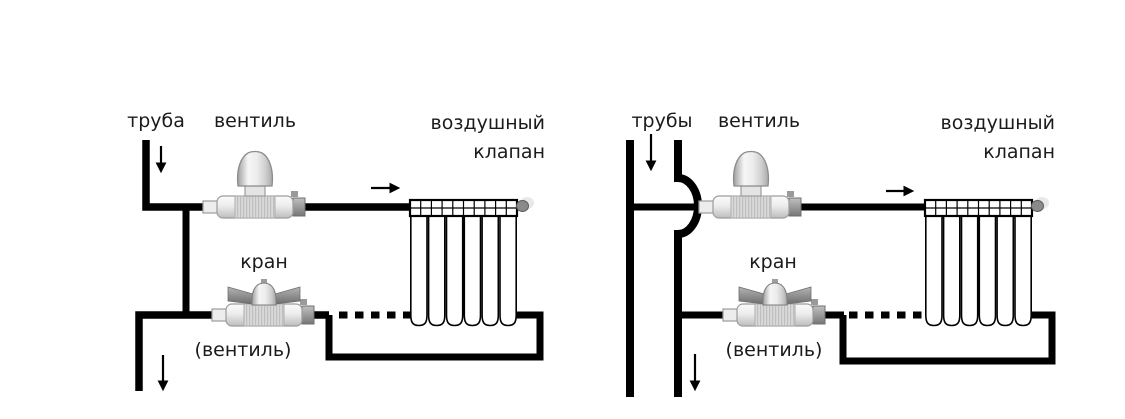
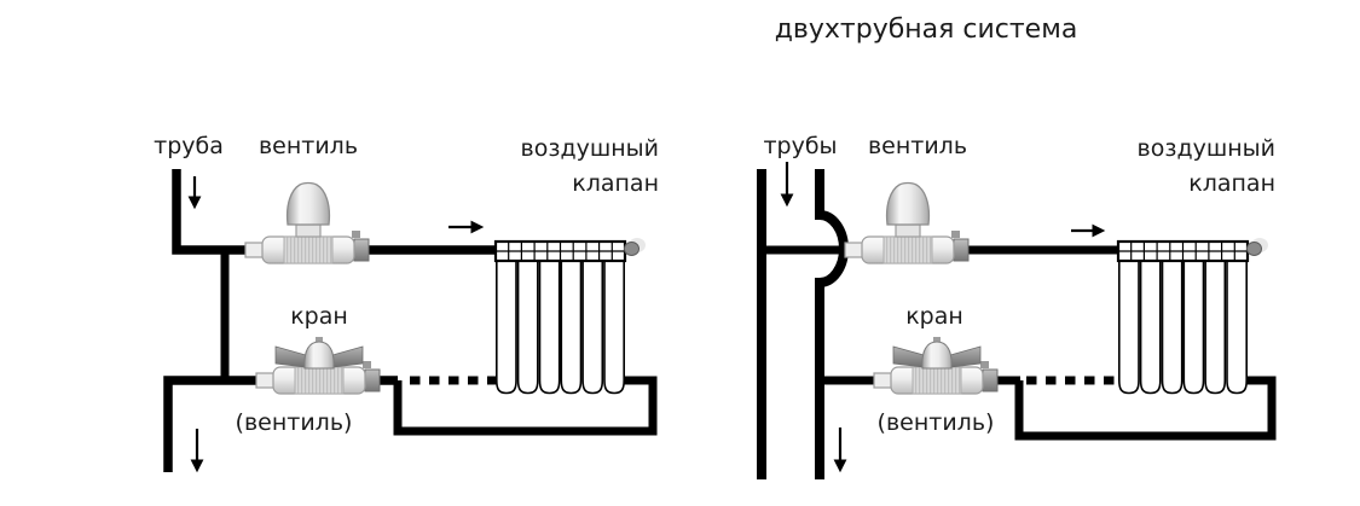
+ двухтрубная система
  труба
  вентиль
  воздушный клапан
  кран
  (вентиль)
  трубы
  вентиль
  воздушный клапан
  кран
  (вентиль)
